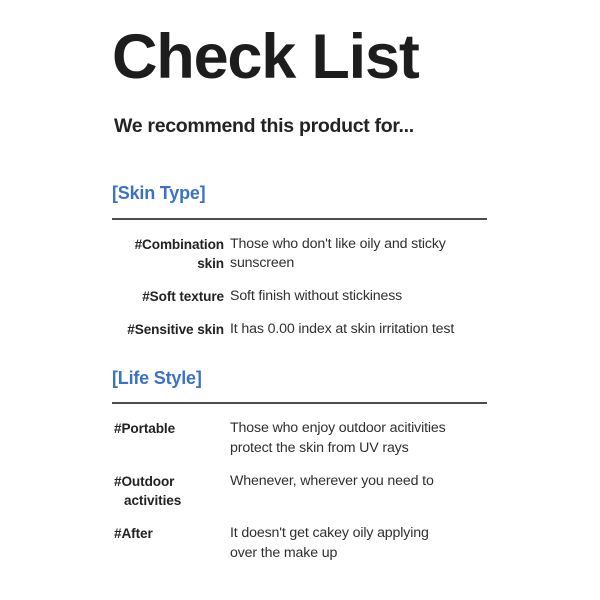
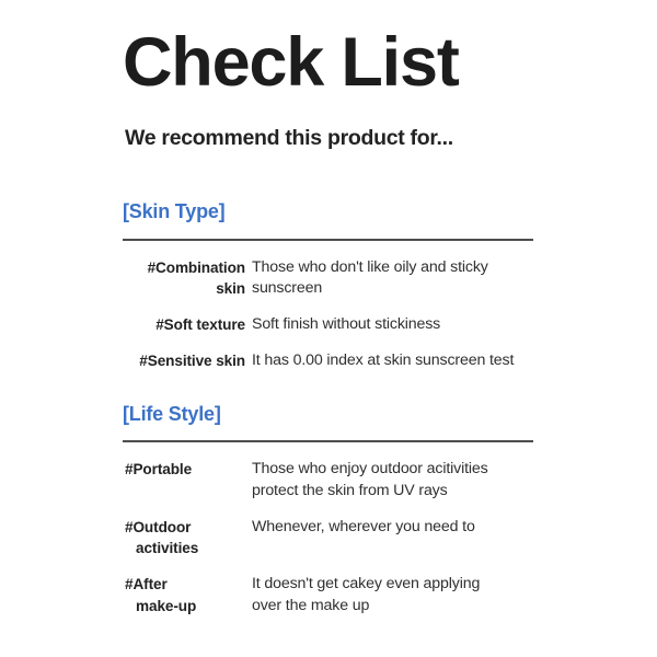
  Check List
  We recommend this product for...
  [Skin Type]
  #Combination
  skin
  Those who don't like oily and sticky
  sunscreen
  #Soft texture
  Soft finish without stickiness
  #Sensitive skin
- It has 0.00 index at skin irritation test
+ It has 0.00 index at skin sunscreen test
  [Life Style]
  #Portable
  Those who enjoy outdoor acitivities
  protect the skin from UV rays
  #Outdoor
  activities
  Whenever, wherever you need to
  #After
+ make-up
- It doesn't get cakey oily applying
+ It doesn't get cakey even applying
  over the make up
